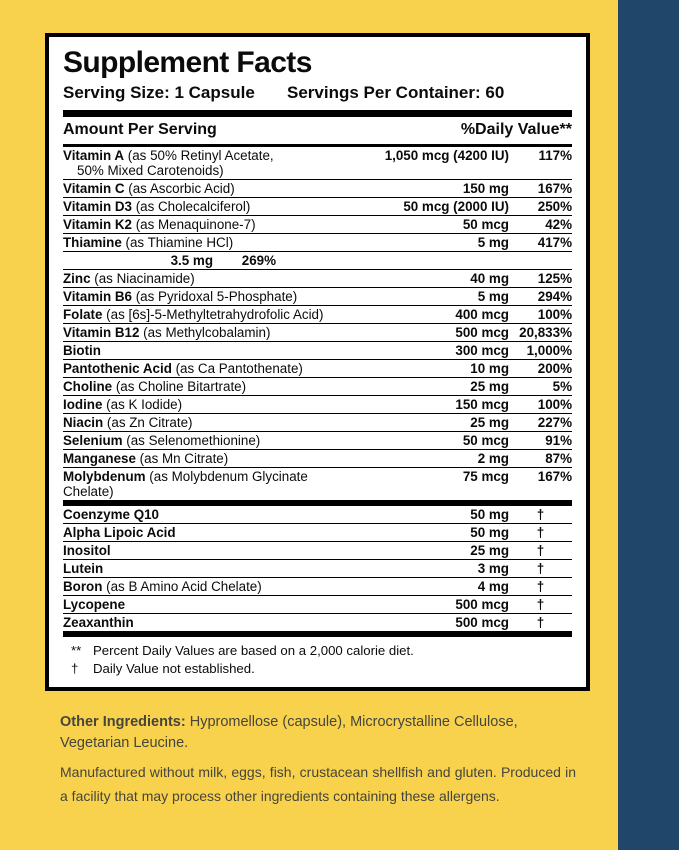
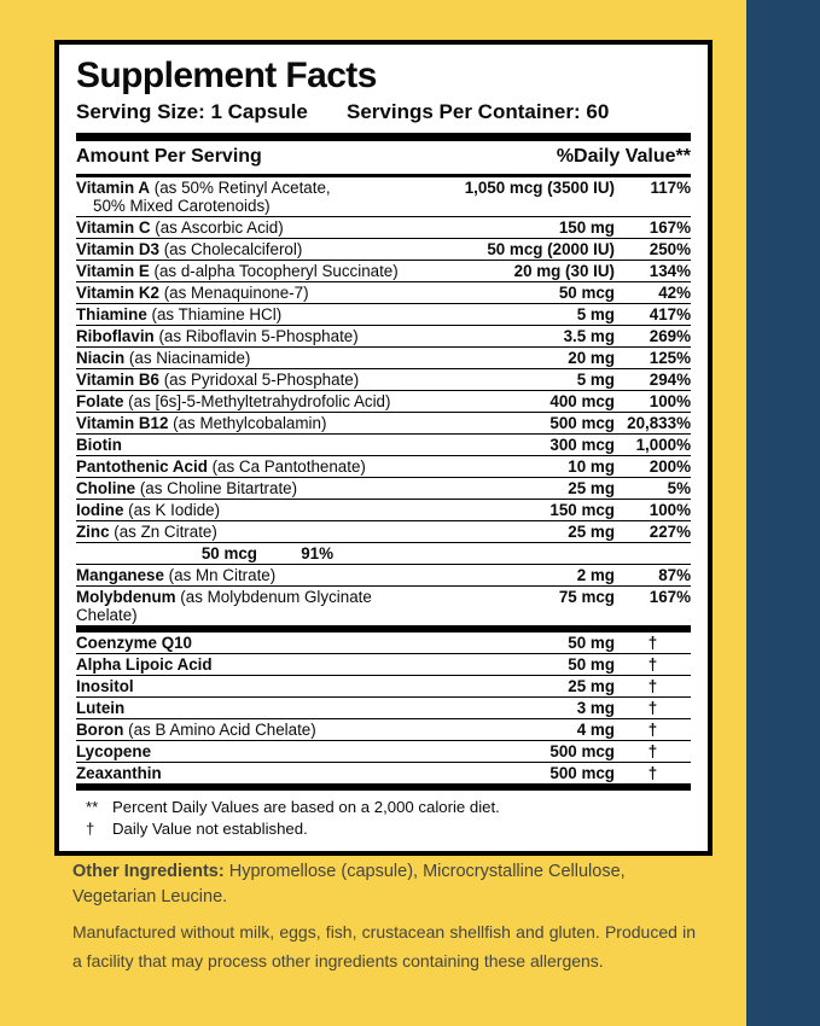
  Supplement Facts
  Serving Size: 1 Capsule
  Servings Per Container: 60
  Amount Per Serving
  %Daily Value**
  Vitamin A (as 50% Retinyl Acetate,
  50% Mixed Carotenoids)
- 1,050 mcg (4200 IU)
+ 1,050 mcg (3500 IU)
  117%
  Vitamin C (as Ascorbic Acid)
  150 mg
  167%
  Vitamin D3 (as Cholecalciferol)
  50 mcg (2000 IU)
  250%
+ Vitamin E (as d-alpha Tocopheryl Succinate)
+ 20 mg (30 IU)
+ 134%
  Vitamin K2 (as Menaquinone-7)
  50 mcg
  42%
  Thiamine (as Thiamine HCl)
  5 mg
  417%
+ Riboflavin (as Riboflavin 5-Phosphate)
  3.5 mg
  269%
- Zinc (as Niacinamide)
+ Niacin (as Niacinamide)
- 40 mg
+ 20 mg
  125%
  Vitamin B6 (as Pyridoxal 5-Phosphate)
  5 mg
  294%
  Folate (as [6s]-5-Methyltetrahydrofolic Acid)
  400 mcg
  100%
  Vitamin B12 (as Methylcobalamin)
  500 mcg
  20,833%
  Biotin
  300 mcg
  1,000%
  Pantothenic Acid (as Ca Pantothenate)
  10 mg
  200%
  Choline (as Choline Bitartrate)
  25 mg
  5%
  Iodine (as K Iodide)
  150 mcg
  100%
- Niacin (as Zn Citrate)
+ Zinc (as Zn Citrate)
  25 mg
  227%
- Selenium (as Selenomethionine)
  50 mcg
  91%
  Manganese (as Mn Citrate)
  2 mg
  87%
  Molybdenum (as Molybdenum Glycinate Chelate)
  75 mcg
  167%
  Coenzyme Q10
  50 mg
  †
  Alpha Lipoic Acid
  50 mg
  †
  Inositol
  25 mg
  †
  Lutein
  3 mg
  †
  Boron (as B Amino Acid Chelate)
  4 mg
  †
  Lycopene
  500 mcg
  †
  Zeaxanthin
  500 mcg
  †
  **
  Percent Daily Values are based on a 2,000 calorie diet.
  †
  Daily Value not established.
  Other Ingredients: Hypromellose (capsule), Microcrystalline Cellulose, Vegetarian Leucine.
  Manufactured without milk, eggs, fish, crustacean shellfish and gluten. Produced in a facility that may process other ingredients containing these allergens.
